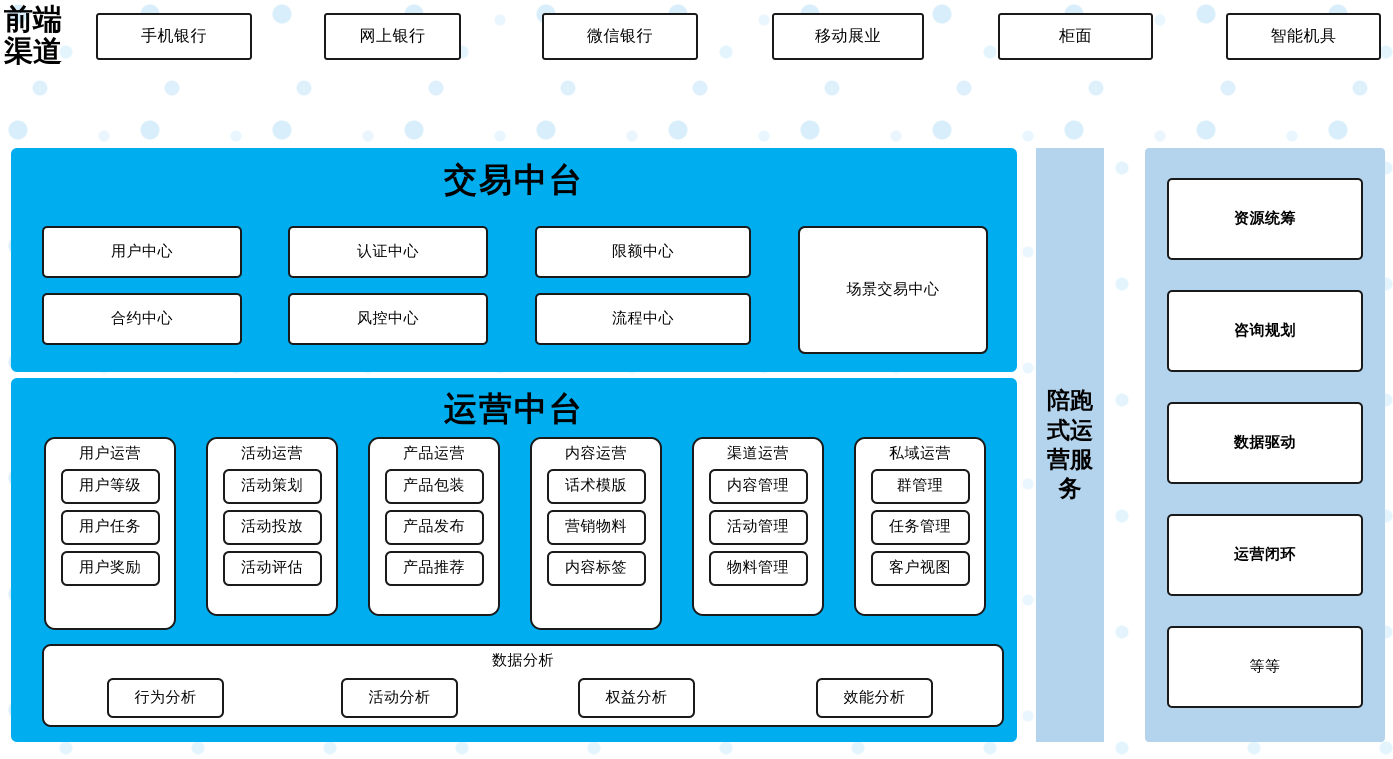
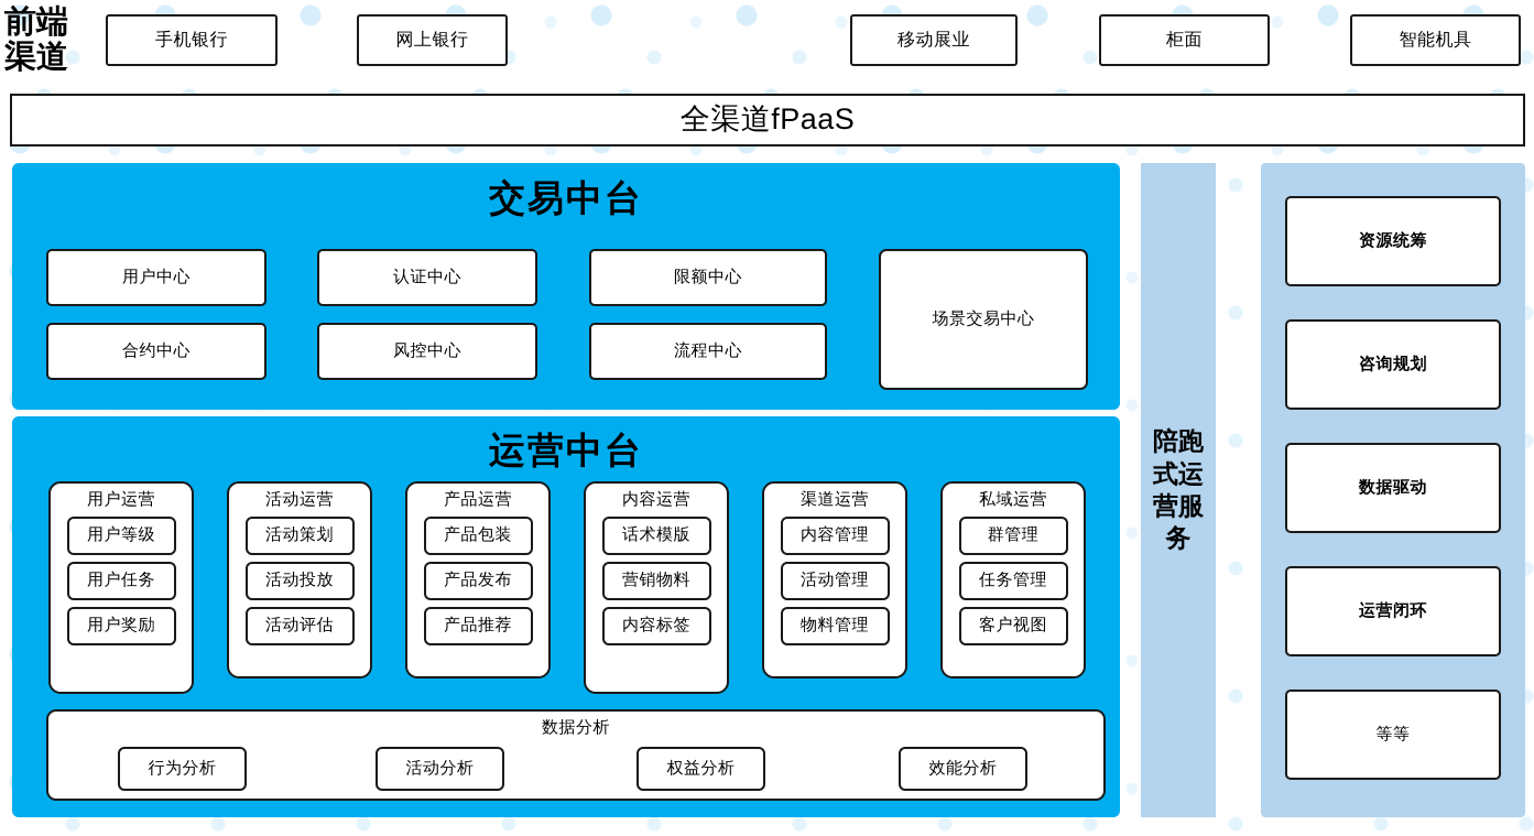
  前端
  渠道
  手机银行
  网上银行
- 微信银行
  移动展业
  柜面
  智能机具
+ 全渠道fPaaS
  交易中台
  用户中心
  认证中心
  限额中心
  合约中心
  风控中心
  流程中心
  场景交易中心
  运营中台
  用户运营
  用户等级
  用户任务
  用户奖励
  活动运营
  活动策划
  活动投放
  活动评估
  产品运营
  产品包装
  产品发布
  产品推荐
  内容运营
  话术模版
  营销物料
  内容标签
  渠道运营
  内容管理
  活动管理
  物料管理
  私域运营
  群管理
  任务管理
  客户视图
  数据分析
  行为分析
  活动分析
  权益分析
  效能分析
  陪跑式运营服务
  资源统筹
  咨询规划
  数据驱动
  运营闭环
  等等
